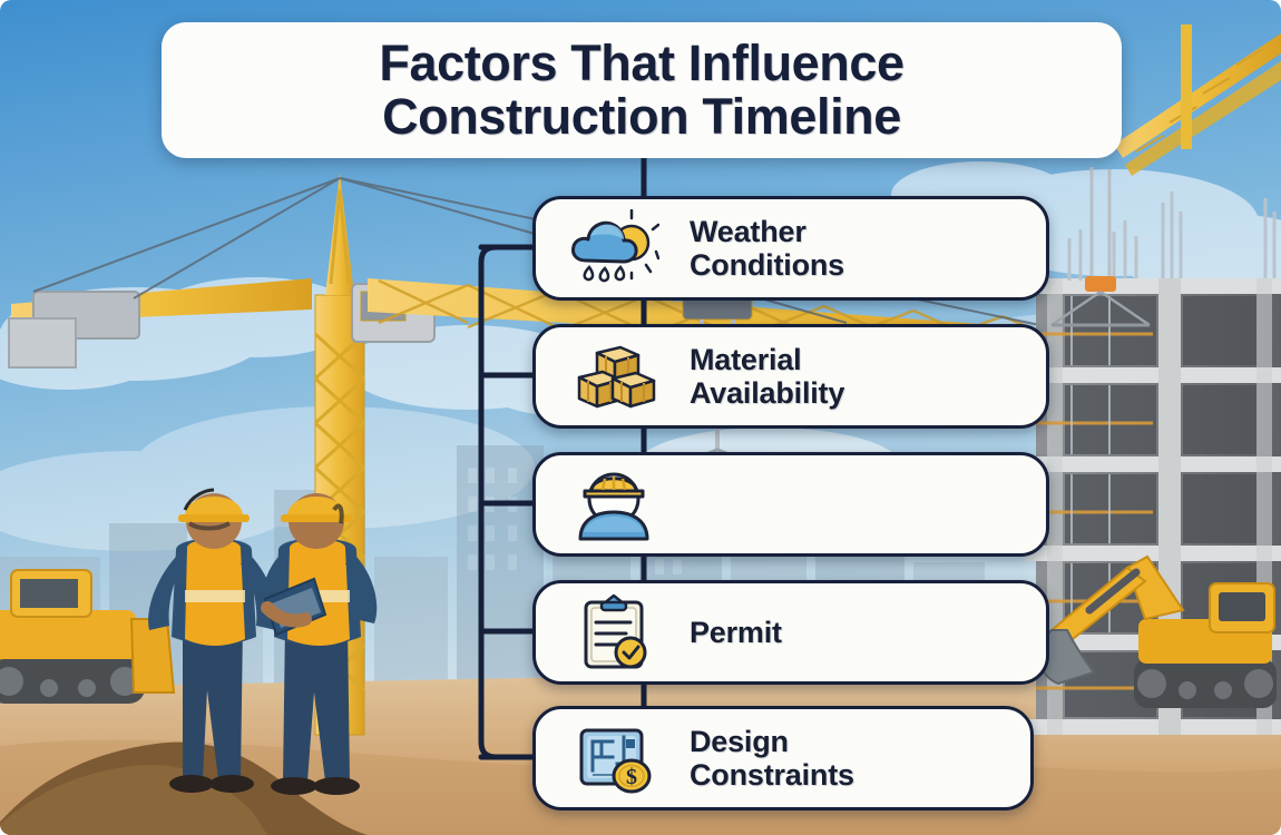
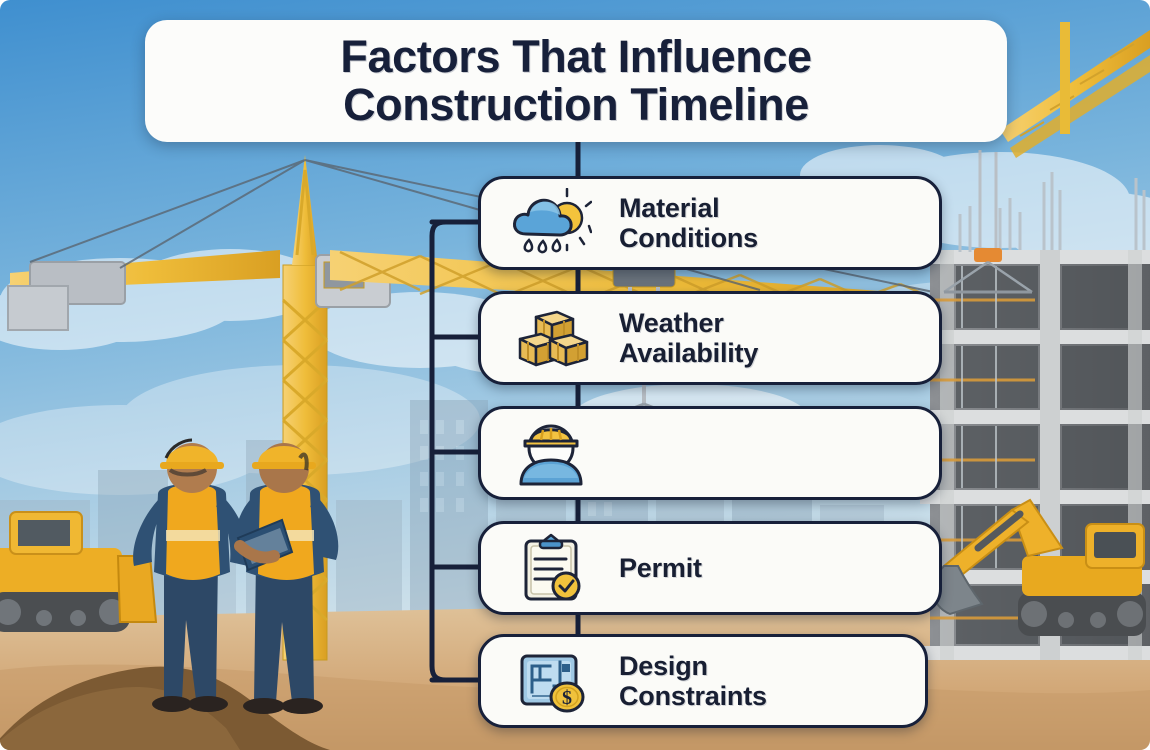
- Weather
+ Material
  Conditions
- Material
+ Weather
  Availability
  Permit
  $
  Design
  Constraints
  Factors That Influence
  Construction Timeline
